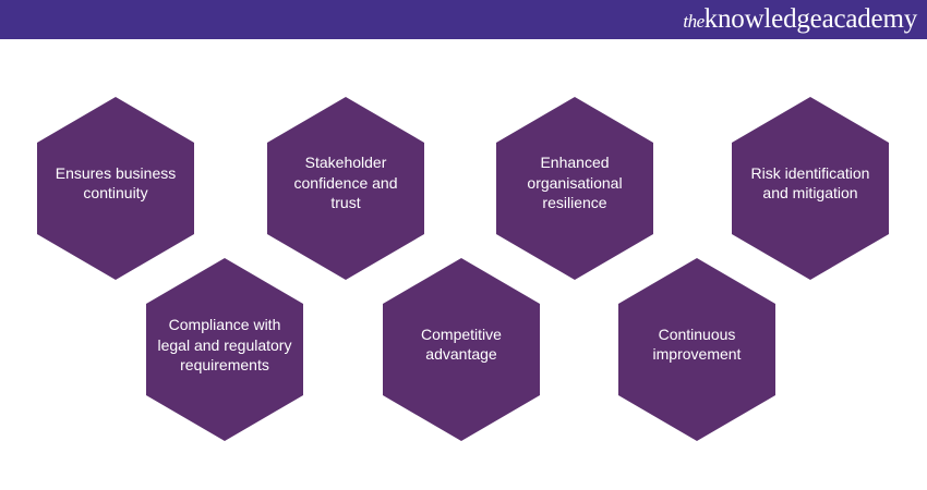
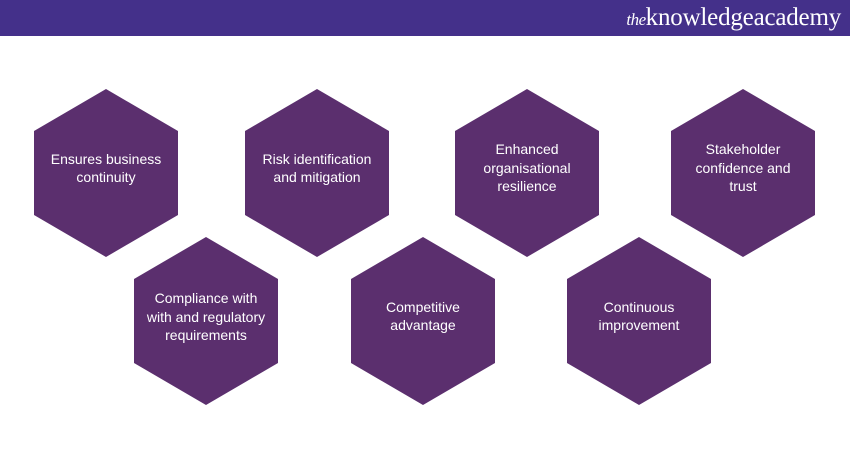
  theknowledgeacademy
  Ensures business continuity
- Stakeholder confidence and trust
+ Risk identification and mitigation
  Enhanced organisational resilience
- Risk identification and mitigation
+ Stakeholder confidence and trust
- Compliance with legal and regulatory requirements
+ Compliance with with and regulatory requirements
  Competitive advantage
  Continuous improvement
